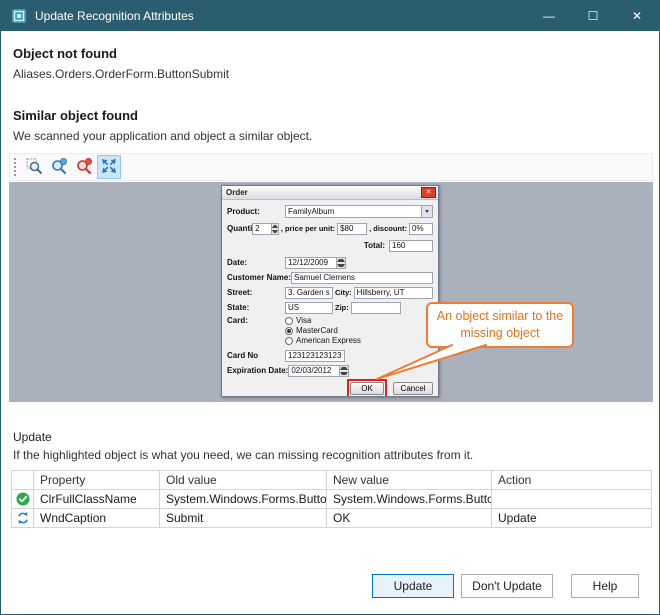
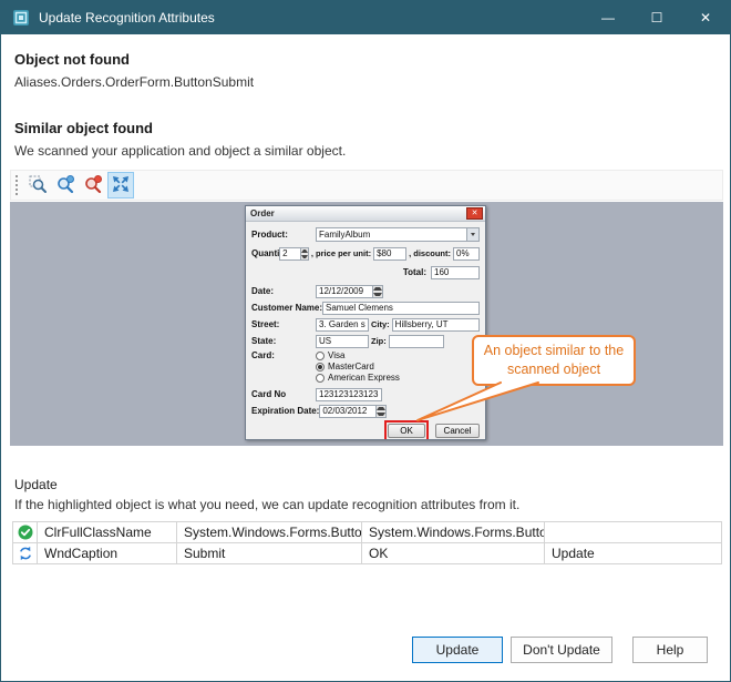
  Update Recognition Attributes
  —
  ☐
  ✕
  Object not found
  Aliases.Orders.OrderForm.ButtonSubmit
  Similar object found
  We scanned your application and object a similar object.
  Order
  Product:
  FamilyAlbum
  2
  , price per unit:
  $80
  , discount:
  0%
  Total:
  160
  Date:
  12/12/2009
  Customer Name:
  Samuel Clemens
  Street:
  3. Garden s
  City:
  Hillsberry, UT
  State:
  US
  Zip:
  Card:
  Visa
  MasterCard
  American Express
  Card No
  123123123123
  Expiration Date:
  02/03/2012
  OK
  Cancel
- An object similar to the missing object
+ An object similar to the scanned object
  Update
- If the highlighted object is what you need, we can missing recognition attributes from it.
+ If the highlighted object is what you need, we can update recognition attributes from it.
- 	Property	Old value	New value	Action
  	ClrFullClassName	System.Windows.Forms.Butto	System.Windows.Forms.Butto
  	WndCaption	Submit	OK	Update
  Update
  Don't Update
  Help
